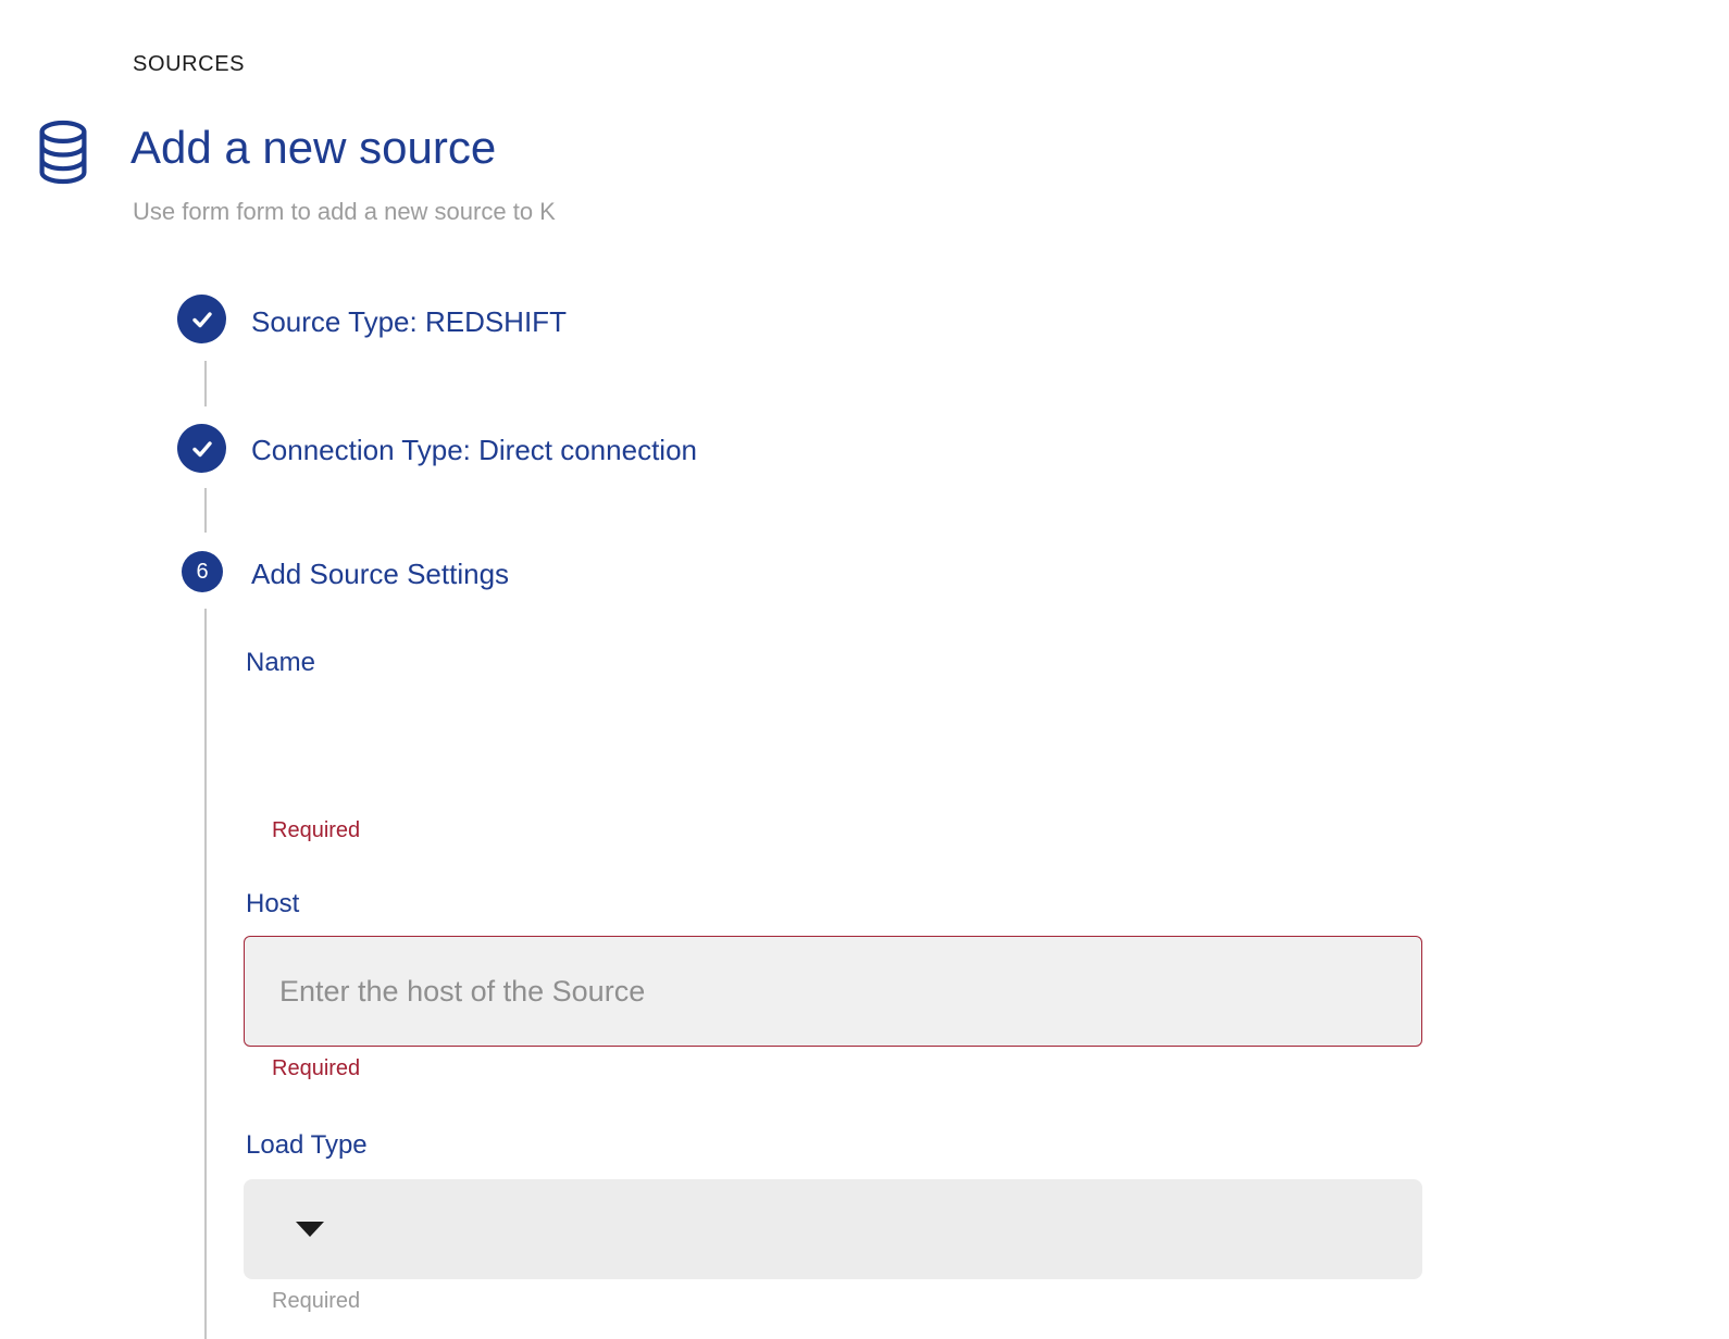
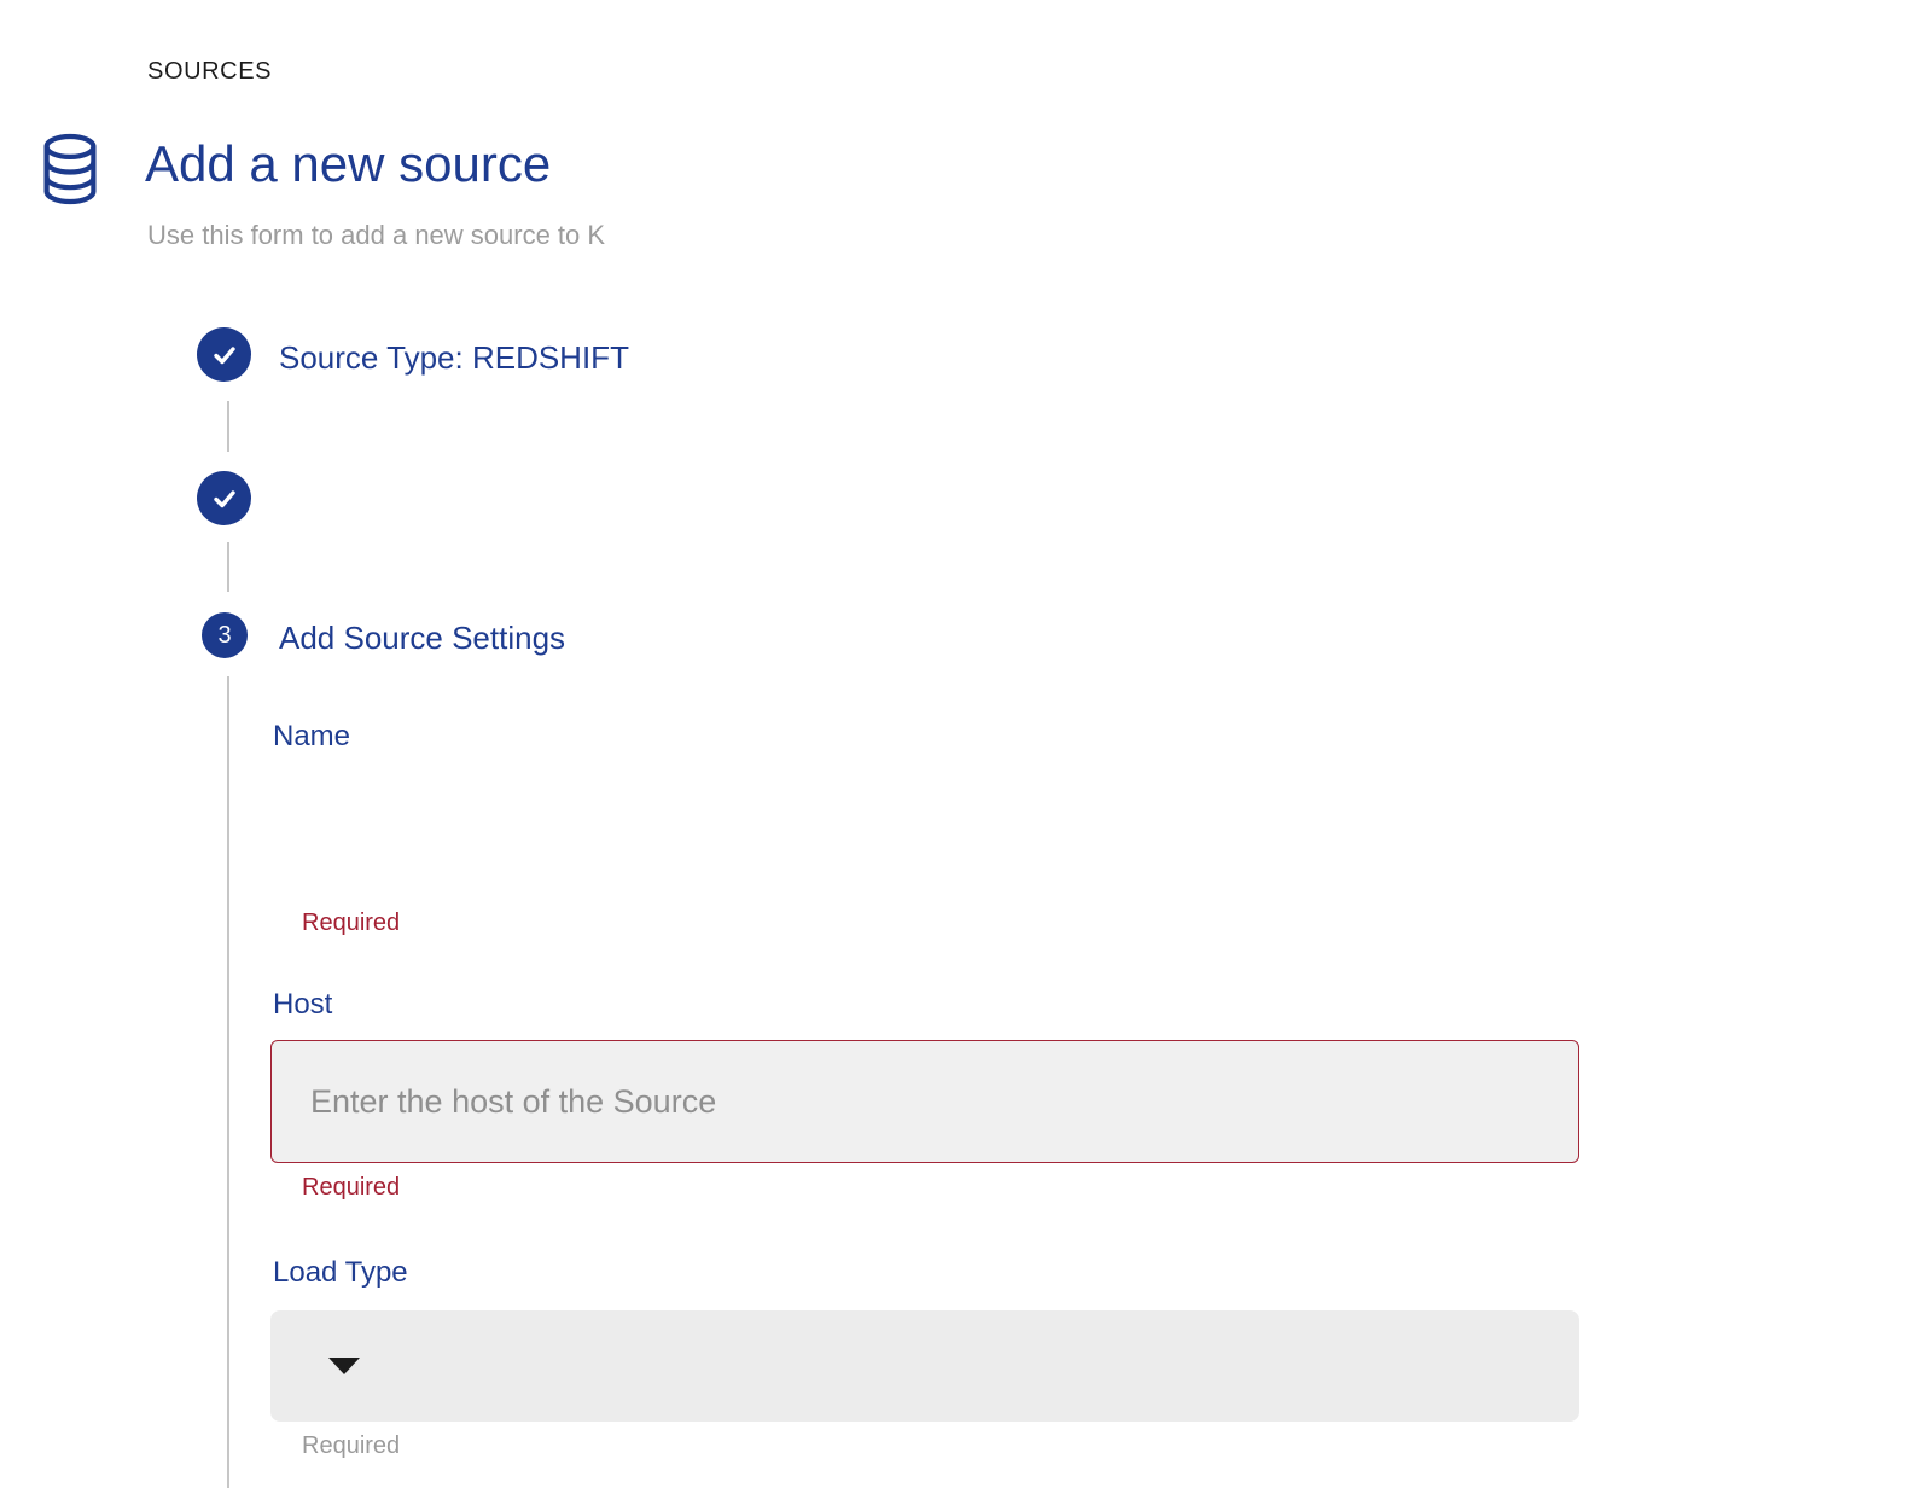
  SOURCES
  Add a new source
- Use form form to add a new source to K
+ Use this form to add a new source to K
  Source Type: REDSHIFT
- Connection Type: Direct connection
- 6
+ 3
  Add Source Settings
  Name
  Required
  Host
  Enter the host of the Source
  Required
  Load Type
  Required
